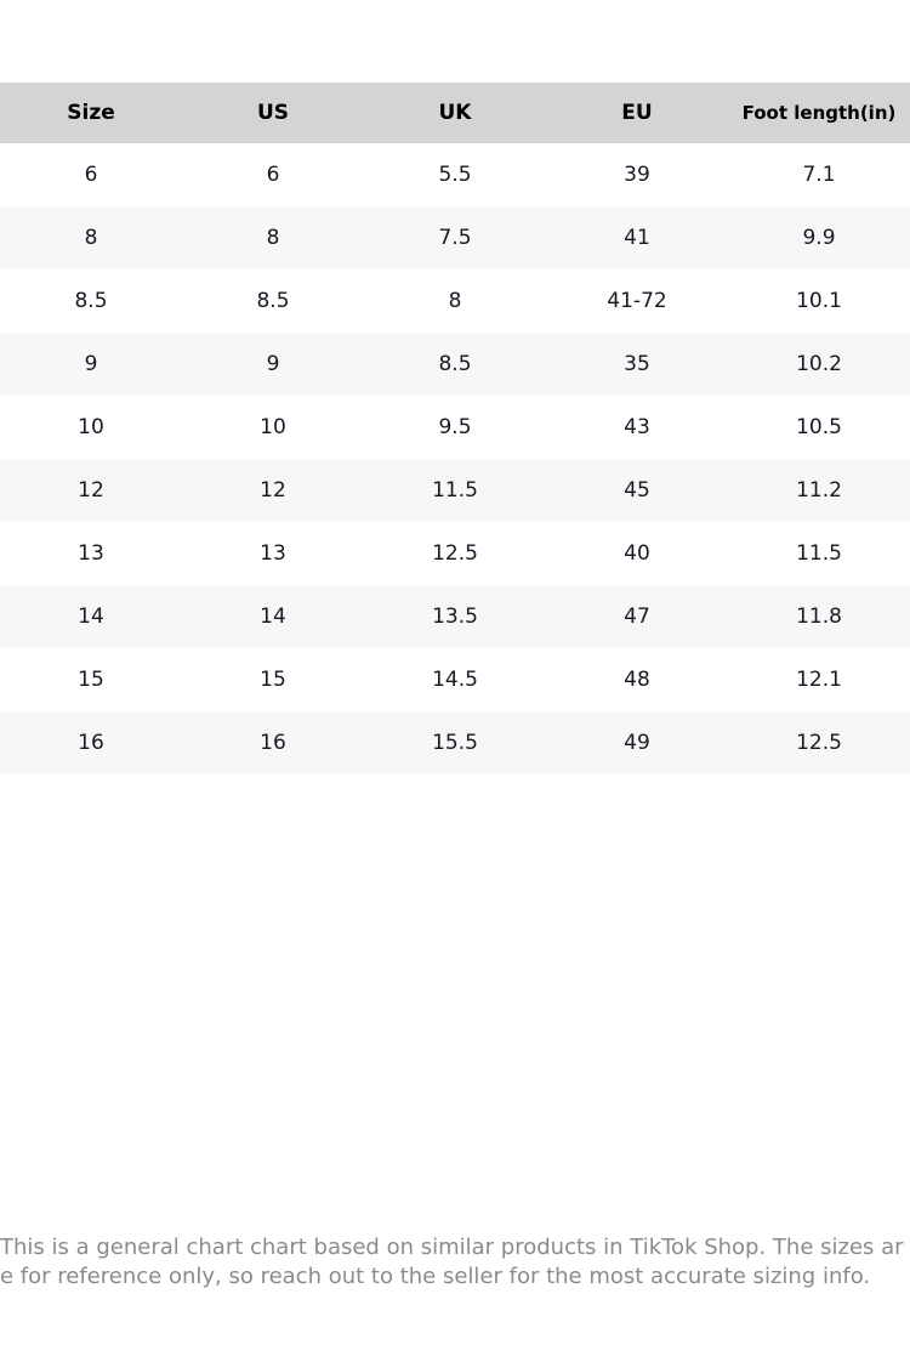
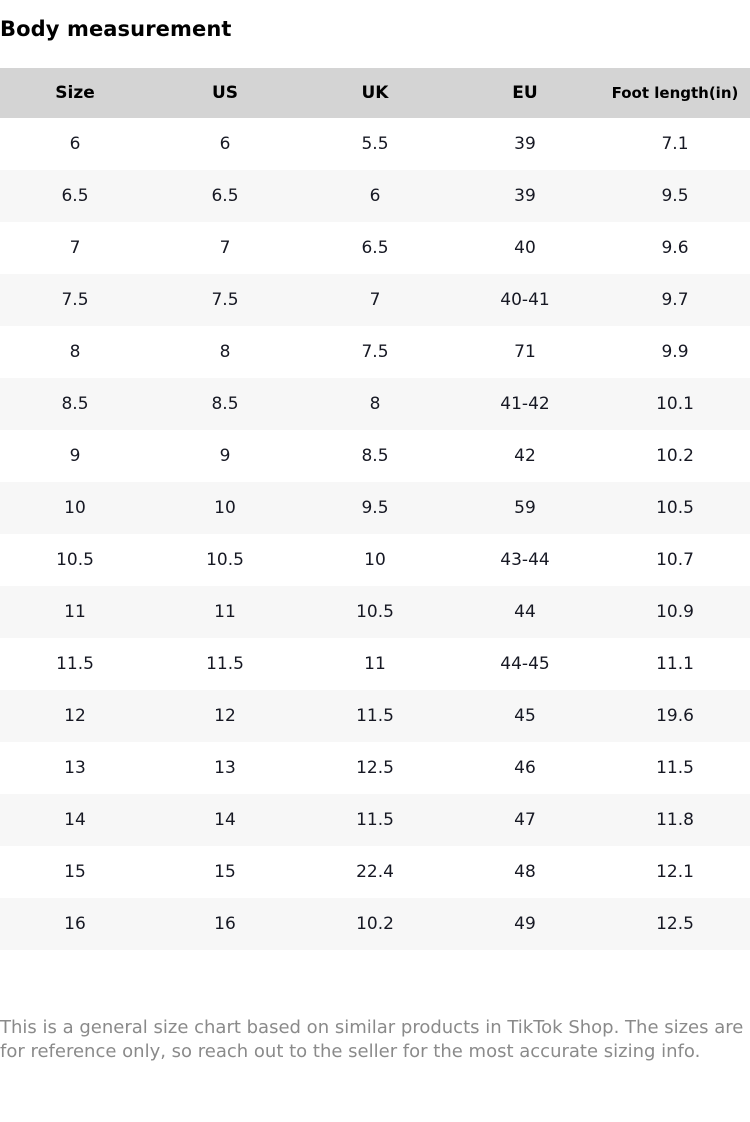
+ Body measurement
  Size	US	UK	EU	Foot length(in)
  6	6	5.5	39	7.1
+ 6.5	6.5	6	39	9.5
+ 7	7	6.5	40	9.6
+ 7.5	7.5	7	40-41	9.7
- 8	8	7.5	41	9.9
+ 8	8	7.5	71	9.9
- 8.5	8.5	8	41-72	10.1
+ 8.5	8.5	8	41-42	10.1
- 9	9	8.5	35	10.2
+ 9	9	8.5	42	10.2
- 10	10	9.5	43	10.5
+ 10	10	9.5	59	10.5
+ 10.5	10.5	10	43-44	10.7
+ 11	11	10.5	44	10.9
+ 11.5	11.5	11	44-45	11.1
- 12	12	11.5	45	11.2
+ 12	12	11.5	45	19.6
- 13	13	12.5	40	11.5
+ 13	13	12.5	46	11.5
- 14	14	13.5	47	11.8
+ 14	14	11.5	47	11.8
- 15	15	14.5	48	12.1
+ 15	15	22.4	48	12.1
- 16	16	15.5	49	12.5
+ 16	16	10.2	49	12.5
- This is a general chart chart based on similar products in TikTok Shop. The sizes are for reference only, so reach out to the seller for the most accurate sizing info.
+ This is a general size chart based on similar products in TikTok Shop. The sizes are for reference only, so reach out to the seller for the most accurate sizing info.
